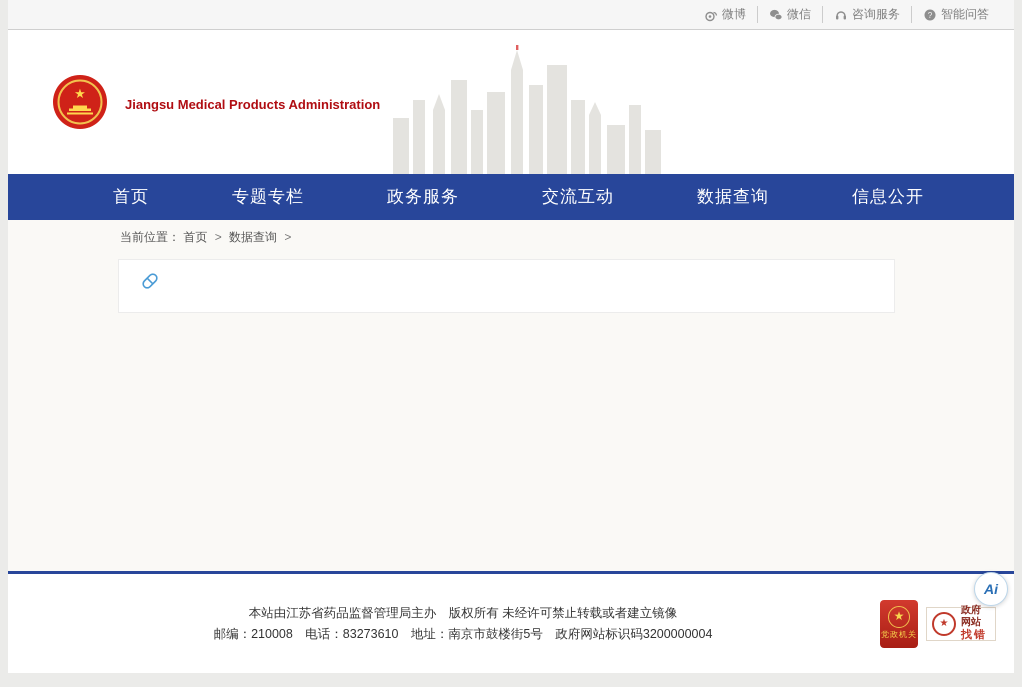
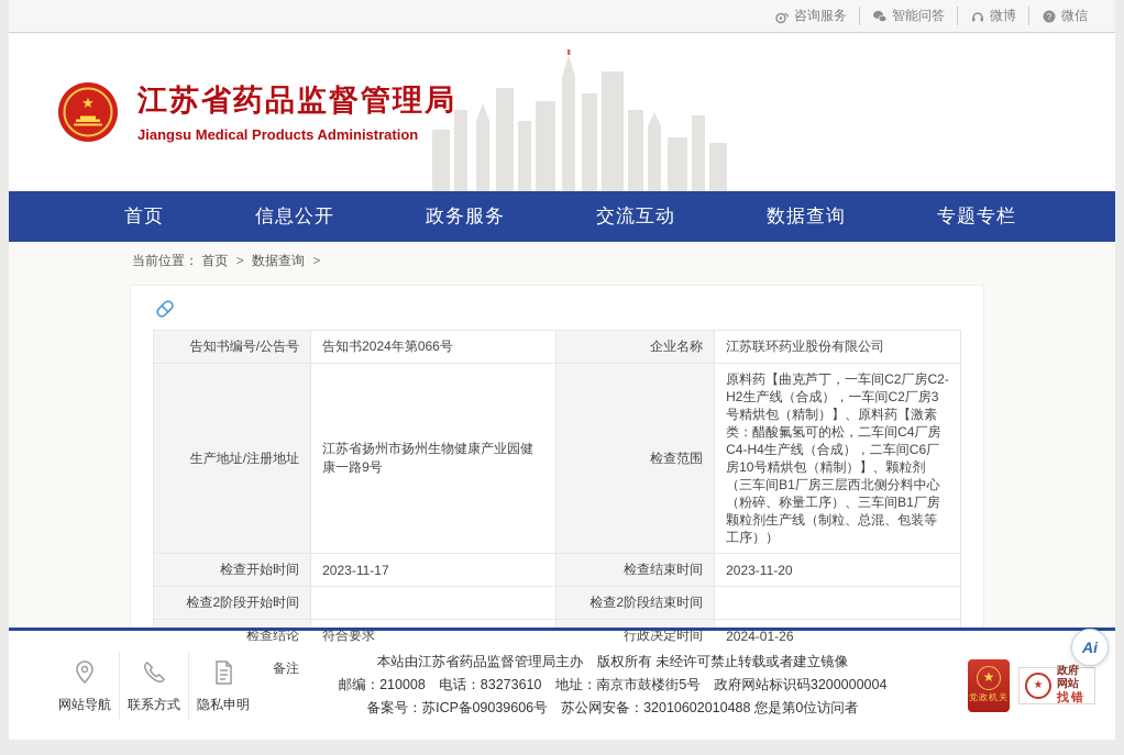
- 微博
+ 咨询服务
- 微信
+ 智能问答
- 咨询服务
+ 微博
  ?
- 智能问答
+ 微信
  ★
+ 江苏省药品监督管理局
  Jiangsu Medical Products Administration
  首页
- 专题专栏
+ 信息公开
  政务服务
  交流互动
  数据查询
- 信息公开
+ 专题专栏
  当前位置： 首页 > 数据查询 >
+ 告知书编号/公告号	告知书2024年第066号	企业名称	江苏联环药业股份有限公司
+ 生产地址/注册地址	江苏省扬州市扬州生物健康产业园健康一路9号	检查范围	原料药【曲克芦丁，一车间C2厂房C2-H2生产线（合成），一车间C2厂房3号精烘包（精制）】、原料药【激素类：醋酸氟氢可的松，二车间C4厂房C4-H4生产线（合成），二车间C6厂房10号精烘包（精制）】、颗粒剂（三车间B1厂房三层西北侧分料中心（粉碎、称量工序）、三车间B1厂房颗粒剂生产线（制粒、总混、包装等工序））
+ 检查开始时间	2023-11-17	检查结束时间	2023-11-20
+ 检查2阶段开始时间		检查2阶段结束时间
+ 检查结论	符合要求	行政决定时间	2024-01-26
+ 备注
+ 网站导航
+ 联系方式
+ 隐私申明
  本站由江苏省药品监督管理局主办 版权所有 未经许可禁止转载或者建立镜像
  邮编：210008 电话：83273610 地址：南京市鼓楼街5号 政府网站标识码3200000004
+ 备案号：苏ICP备09039606号 苏公网安备：32010602010488 您是第0位访问者
  ★
  党政机关
  ★
  政府网站
  找错
  Ai
